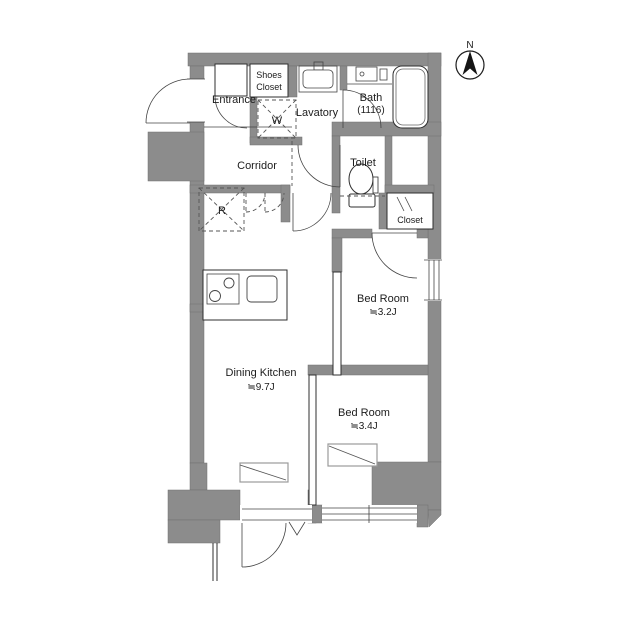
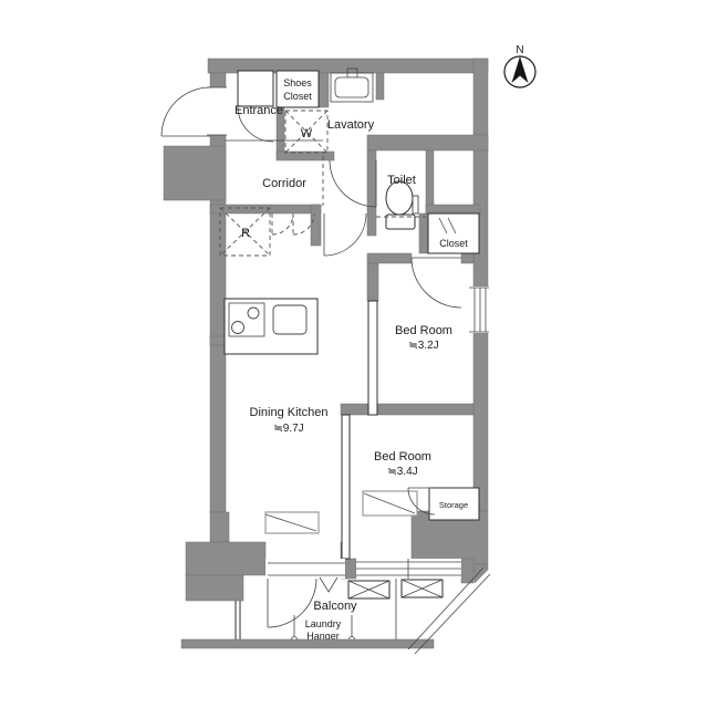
  Shoes
  Closet
  W
  Lavatory
- Bath
- (1116)
  Toilet
  Closet
  Corridor
  R
  Dining Kitchen
  ≒9.7J
  Bed Room
  ≒3.2J
  Bed Room
  ≒3.4J
+ Storage
+ Balcony
+ Laundry
+ Hanger
  Entrance
  N
